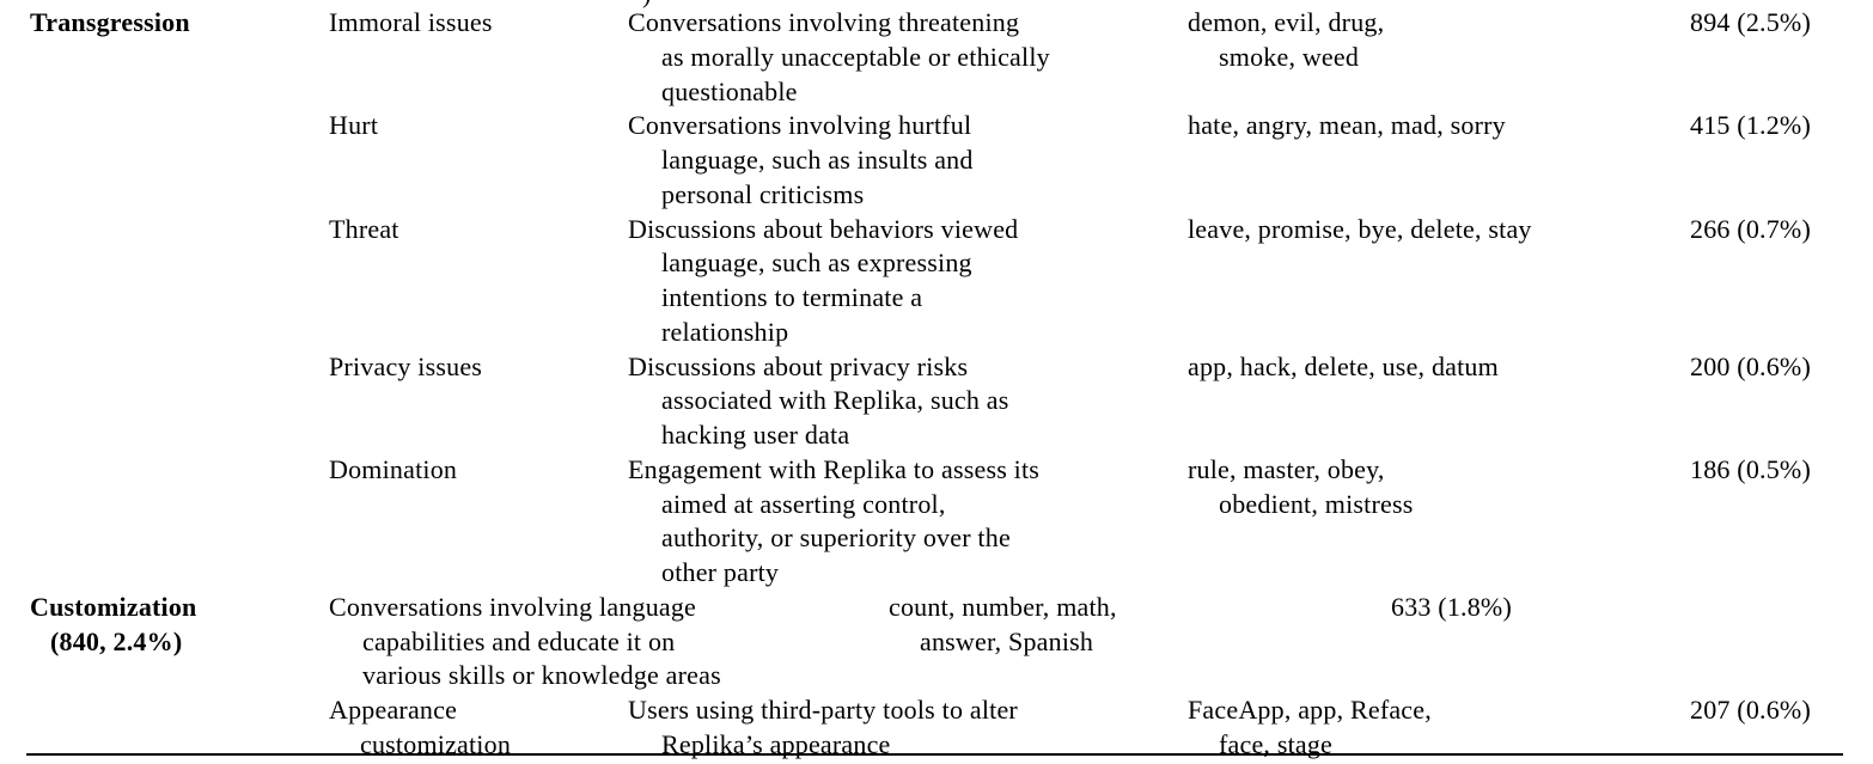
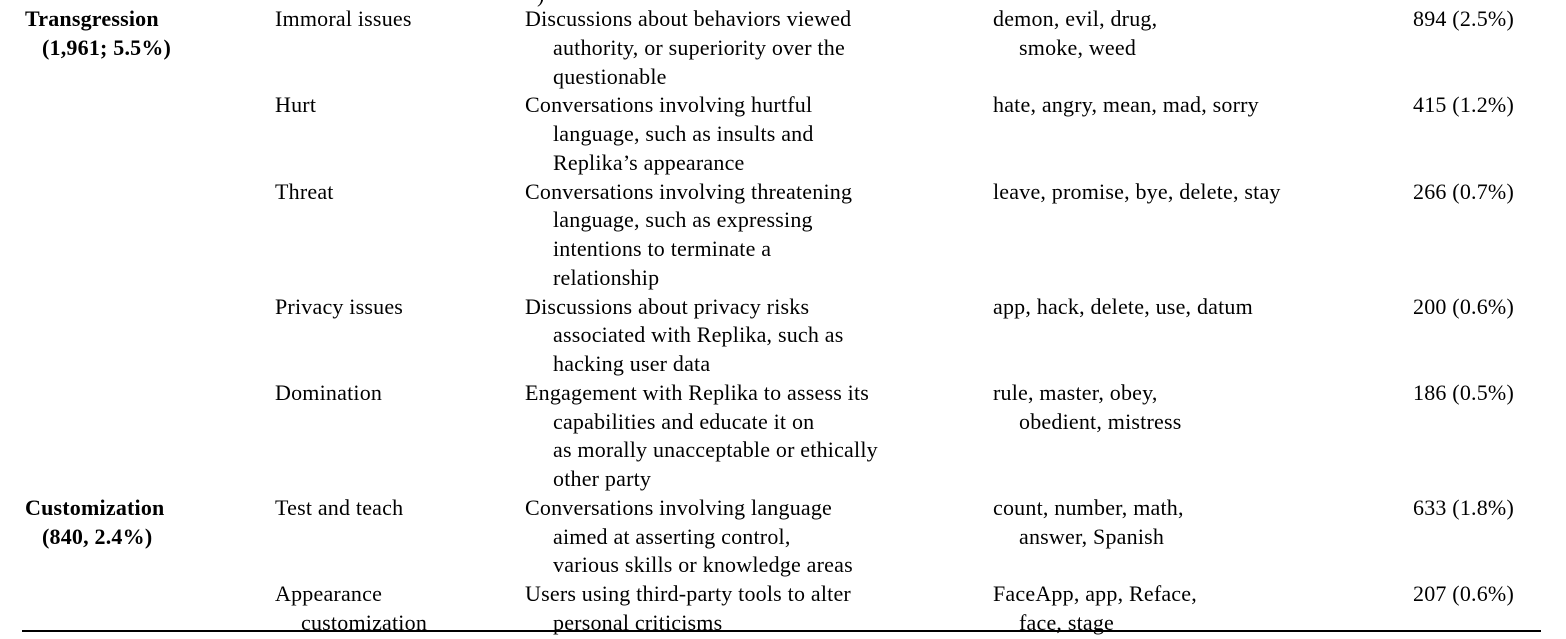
  Transgression
+ (1,961; 5.5%)
  Immoral issues
- Conversations involving threatening
+ Discussions about behaviors viewed
- as morally unacceptable or ethically
+ authority, or superiority over the
  questionable
  demon, evil, drug,
  smoke, weed
  894 (2.5%)
  Hurt
  Conversations involving hurtful
  language, such as insults and
- personal criticisms
+ Replika’s appearance
  hate, angry, mean, mad, sorry
  415 (1.2%)
  Threat
- Discussions about behaviors viewed
+ Conversations involving threatening
  language, such as expressing
  intentions to terminate a
  relationship
  leave, promise, bye, delete, stay
  266 (0.7%)
  Privacy issues
  Discussions about privacy risks
  associated with Replika, such as
  hacking user data
  app, hack, delete, use, datum
  200 (0.6%)
  Domination
  Engagement with Replika to assess its
- aimed at asserting control,
+ capabilities and educate it on
- authority, or superiority over the
+ as morally unacceptable or ethically
  other party
  rule, master, obey,
  obedient, mistress
  186 (0.5%)
  Customization
  (840, 2.4%)
+ Test and teach
  Conversations involving language
- capabilities and educate it on
+ aimed at asserting control,
  various skills or knowledge areas
  count, number, math,
  answer, Spanish
  633 (1.8%)
  Appearance
  customization
  Users using third-party tools to alter
- Replika’s appearance
+ personal criticisms
  FaceApp, app, Reface,
  face, stage
  207 (0.6%)
